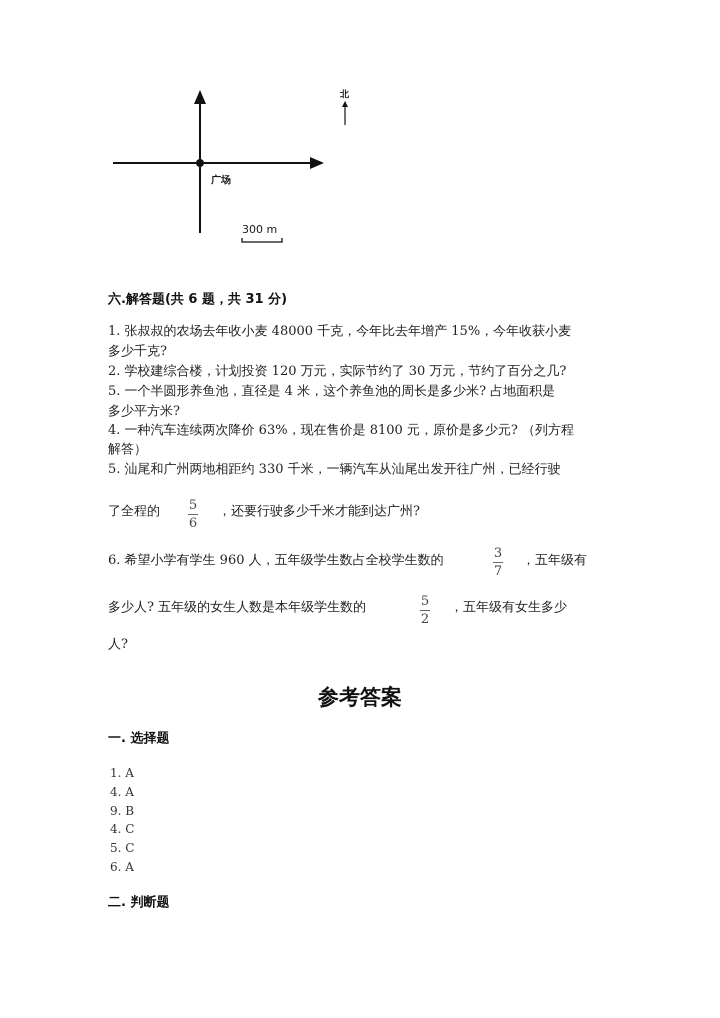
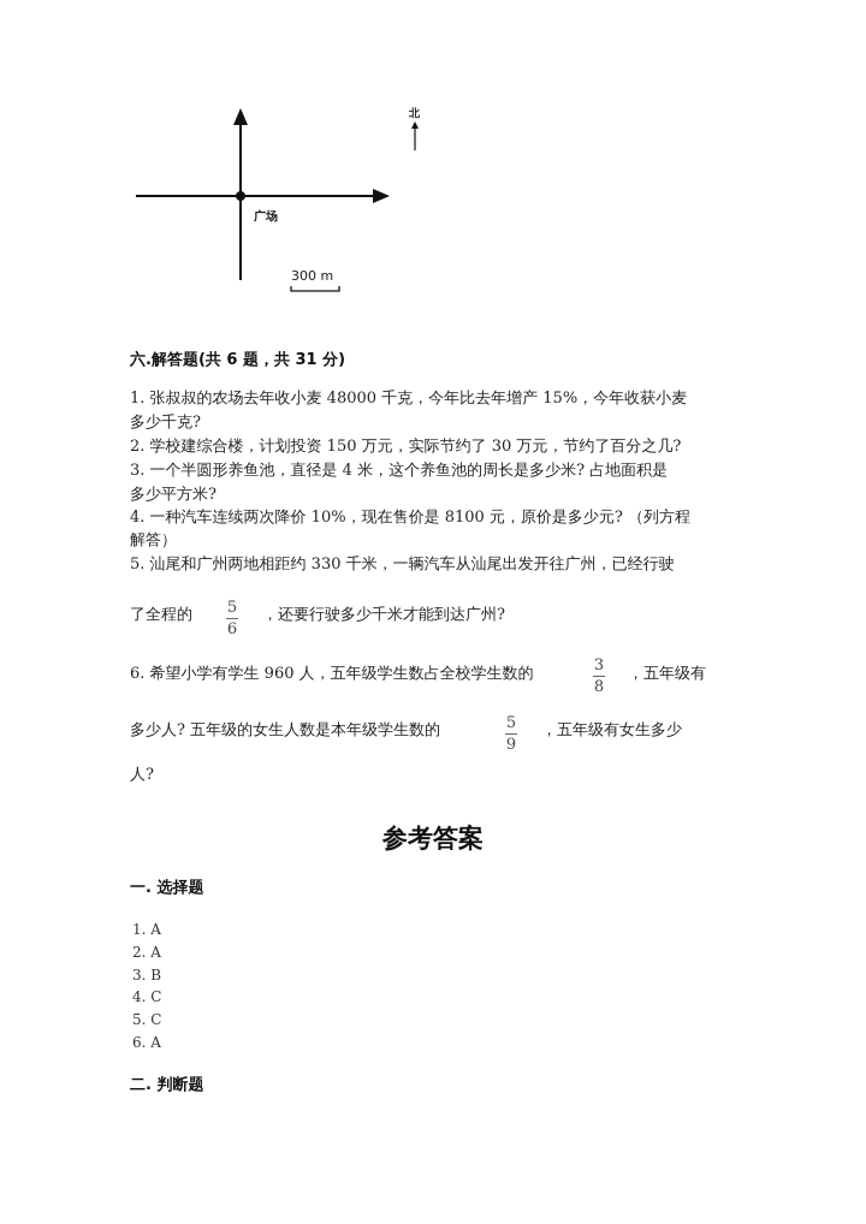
  广场
  北
  300 m
  六.解答题(共 6 题，共 31 分)
  1. 张叔叔的农场去年收小麦 48000 千克，今年比去年增产 15%，今年收获小麦
  多少千克?
- 2. 学校建综合楼，计划投资 120 万元，实际节约了 30 万元，节约了百分之几?
+ 2. 学校建综合楼，计划投资 150 万元，实际节约了 30 万元，节约了百分之几?
- 5. 一个半圆形养鱼池，直径是 4 米，这个养鱼池的周长是多少米? 占地面积是
+ 3. 一个半圆形养鱼池，直径是 4 米，这个养鱼池的周长是多少米? 占地面积是
  多少平方米?
- 4. 一种汽车连续两次降价 63%，现在售价是 8100 元，原价是多少元? （列方程
+ 4. 一种汽车连续两次降价 10%，现在售价是 8100 元，原价是多少元? （列方程
  解答）
  5. 汕尾和广州两地相距约 330 千米，一辆汽车从汕尾出发开往广州，已经行驶
  了全程的
  5
  6
  ，还要行驶多少千米才能到达广州?
  6. 希望小学有学生 960 人，五年级学生数占全校学生数的
  3
- 7
+ 8
  ，五年级有
  多少人? 五年级的女生人数是本年级学生数的
  5
- 2
+ 9
  ，五年级有女生多少
  人?
  参考答案
  一. 选择题
  1. A
- 4. A
+ 2. A
- 9. B
+ 3. B
  4. C
  5. C
  6. A
  二. 判断题
